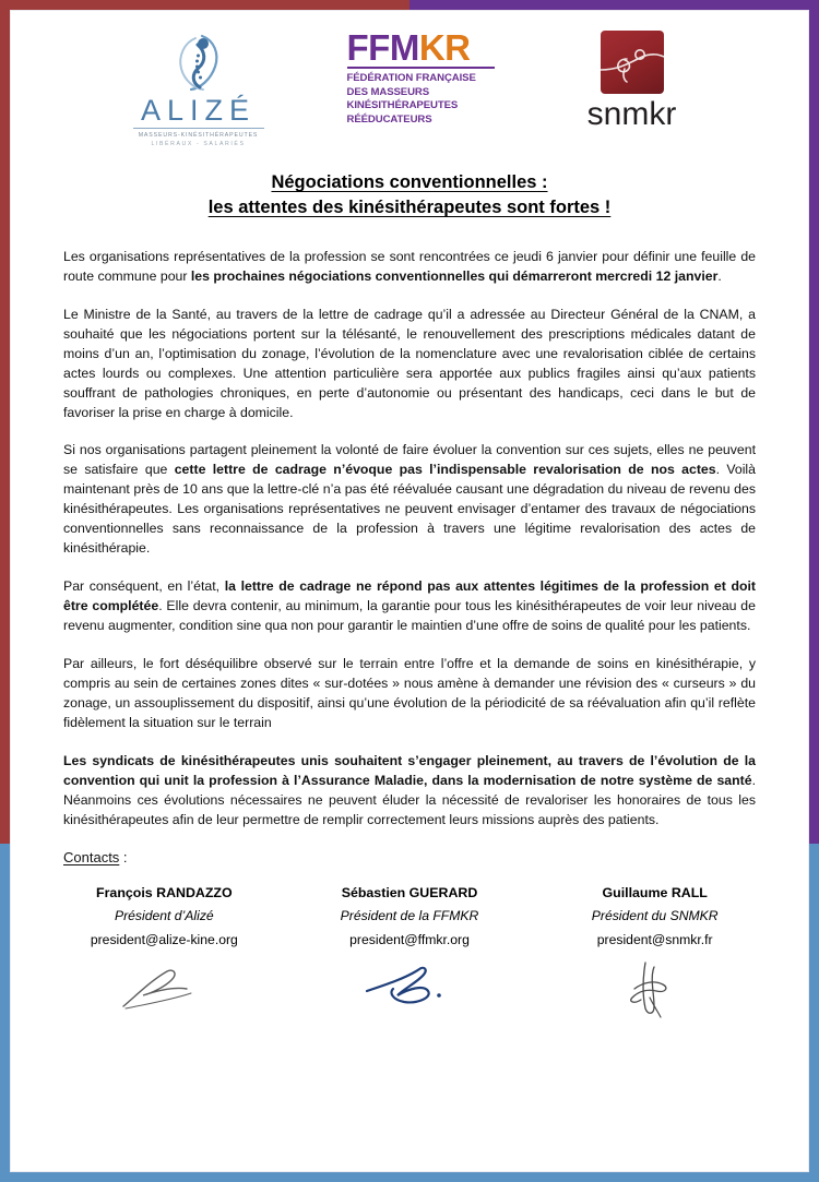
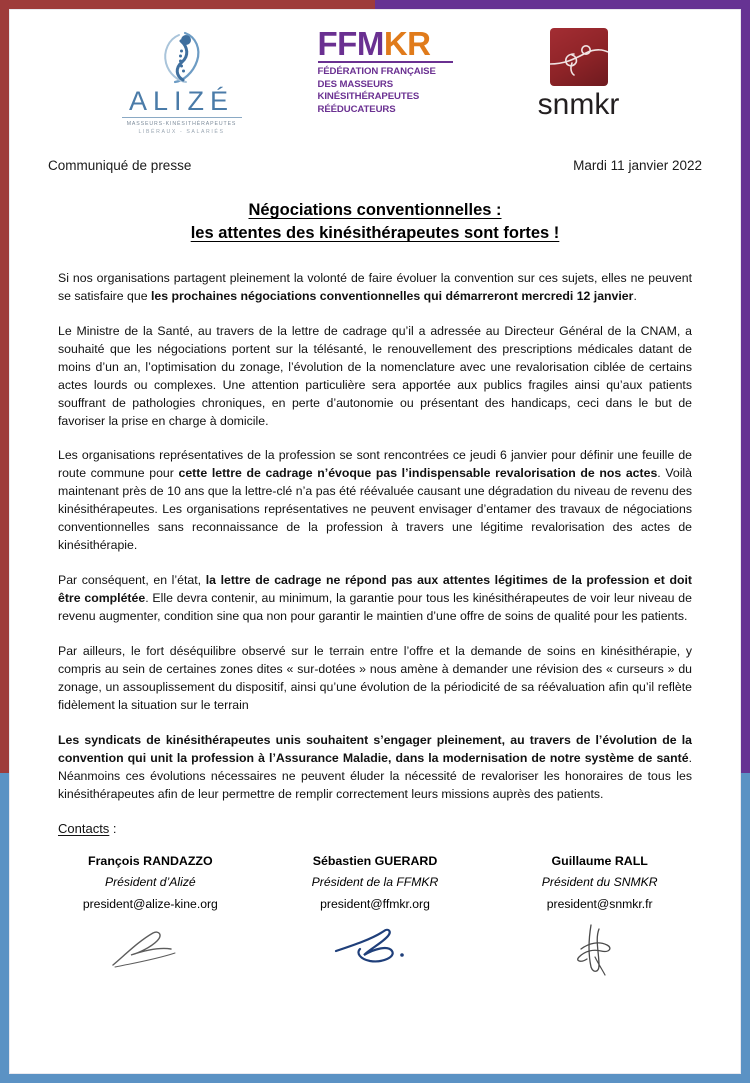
  ALIZÉ
  FFMKR
  FÉDÉRATION FRANÇAISE
  DES MASSEURS
  KINÉSITHÉRAPEUTES
  RÉÉDUCATEURS
  snmkr
+ Communiqué de presse
+ Mardi 11 janvier 2022
  Négociations conventionnelles :
  les attentes des kinésithérapeutes sont fortes !
- Les organisations représentatives de la profession se sont rencontrées ce jeudi 6 janvier pour définir une feuille de route commune pour les prochaines négociations conventionnelles qui démarreront mercredi 12 janvier.
+ Si nos organisations partagent pleinement la volonté de faire évoluer la convention sur ces sujets, elles ne peuvent se satisfaire que les prochaines négociations conventionnelles qui démarreront mercredi 12 janvier.
  Le Ministre de la Santé, au travers de la lettre de cadrage qu’il a adressée au Directeur Général de la CNAM, a souhaité que les négociations portent sur la télésanté, le renouvellement des prescriptions médicales datant de moins d’un an, l’optimisation du zonage, l’évolution de la nomenclature avec une revalorisation ciblée de certains actes lourds ou complexes. Une attention particulière sera apportée aux publics fragiles ainsi qu’aux patients souffrant de pathologies chroniques, en perte d’autonomie ou présentant des handicaps, ceci dans le but de favoriser la prise en charge à domicile.
- Si nos organisations partagent pleinement la volonté de faire évoluer la convention sur ces sujets, elles ne peuvent se satisfaire que cette lettre de cadrage n’évoque pas l’indispensable revalorisation de nos actes. Voilà maintenant près de 10 ans que la lettre-clé n’a pas été réévaluée causant une dégradation du niveau de revenu des kinésithérapeutes. Les organisations représentatives ne peuvent envisager d’entamer des travaux de négociations conventionnelles sans reconnaissance de la profession à travers une légitime revalorisation des actes de kinésithérapie.
+ Les organisations représentatives de la profession se sont rencontrées ce jeudi 6 janvier pour définir une feuille de route commune pour cette lettre de cadrage n’évoque pas l’indispensable revalorisation de nos actes. Voilà maintenant près de 10 ans que la lettre-clé n’a pas été réévaluée causant une dégradation du niveau de revenu des kinésithérapeutes. Les organisations représentatives ne peuvent envisager d’entamer des travaux de négociations conventionnelles sans reconnaissance de la profession à travers une légitime revalorisation des actes de kinésithérapie.
  Par conséquent, en l’état, la lettre de cadrage ne répond pas aux attentes légitimes de la profession et doit être complétée. Elle devra contenir, au minimum, la garantie pour tous les kinésithérapeutes de voir leur niveau de revenu augmenter, condition sine qua non pour garantir le maintien d’une offre de soins de qualité pour les patients.
  Par ailleurs, le fort déséquilibre observé sur le terrain entre l’offre et la demande de soins en kinésithérapie, y compris au sein de certaines zones dites « sur-dotées » nous amène à demander une révision des « curseurs » du zonage, un assouplissement du dispositif, ainsi qu’une évolution de la périodicité de sa réévaluation afin qu’il reflète fidèlement la situation sur le terrain
  Les syndicats de kinésithérapeutes unis souhaitent s’engager pleinement, au travers de l’évolution de la convention qui unit la profession à l’Assurance Maladie, dans la modernisation de notre système de santé. Néanmoins ces évolutions nécessaires ne peuvent éluder la nécessité de revaloriser les honoraires de tous les kinésithérapeutes afin de leur permettre de remplir correctement leurs missions auprès des patients.
  Contacts :
  François RANDAZZO
  Président d’Alizé
  president@alize-kine.org
  Sébastien GUERARD
  Président de la FFMKR
  president@ffmkr.org
  Guillaume RALL
  Président du SNMKR
  president@snmkr.fr
